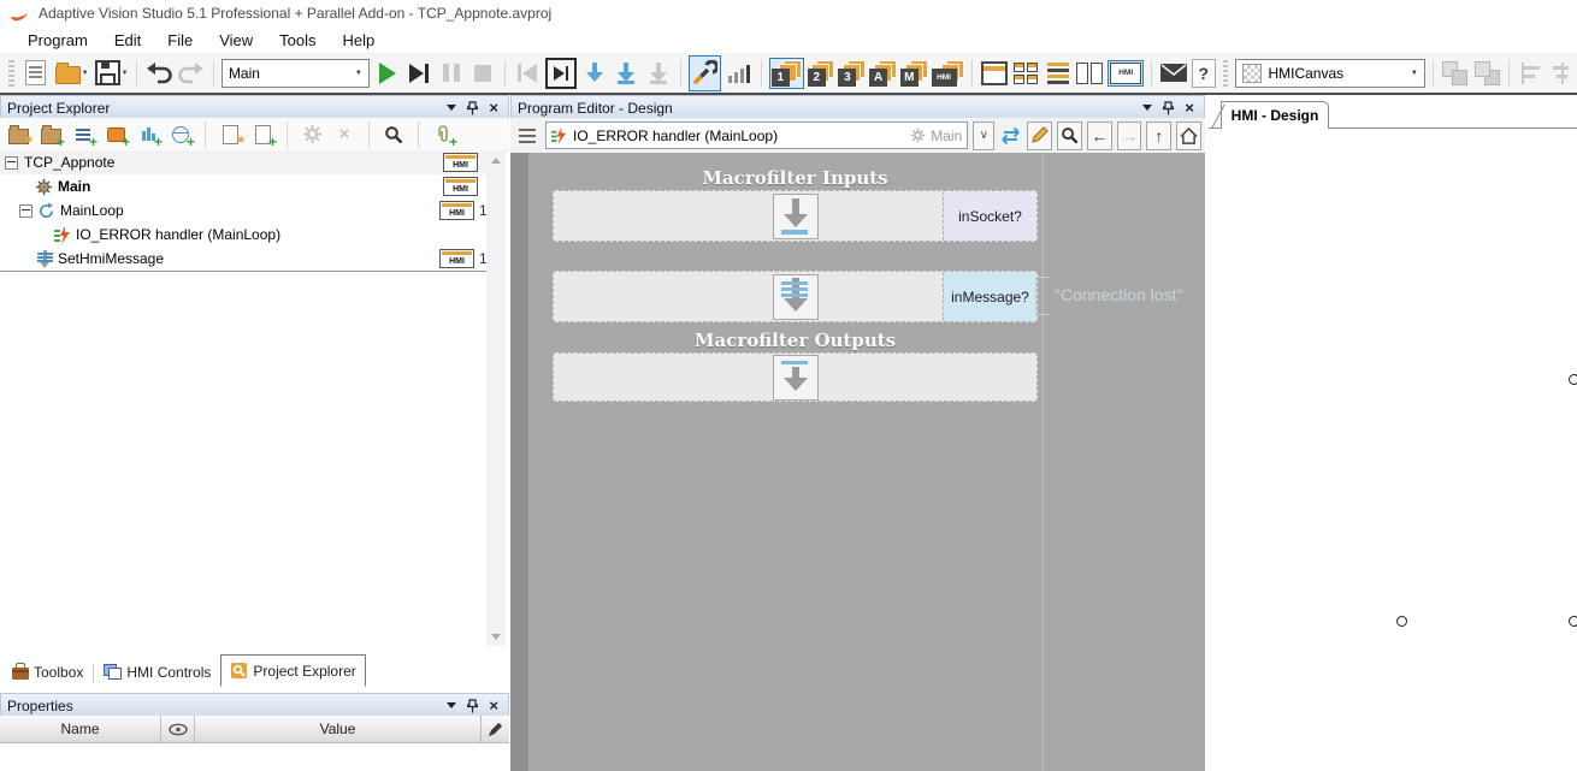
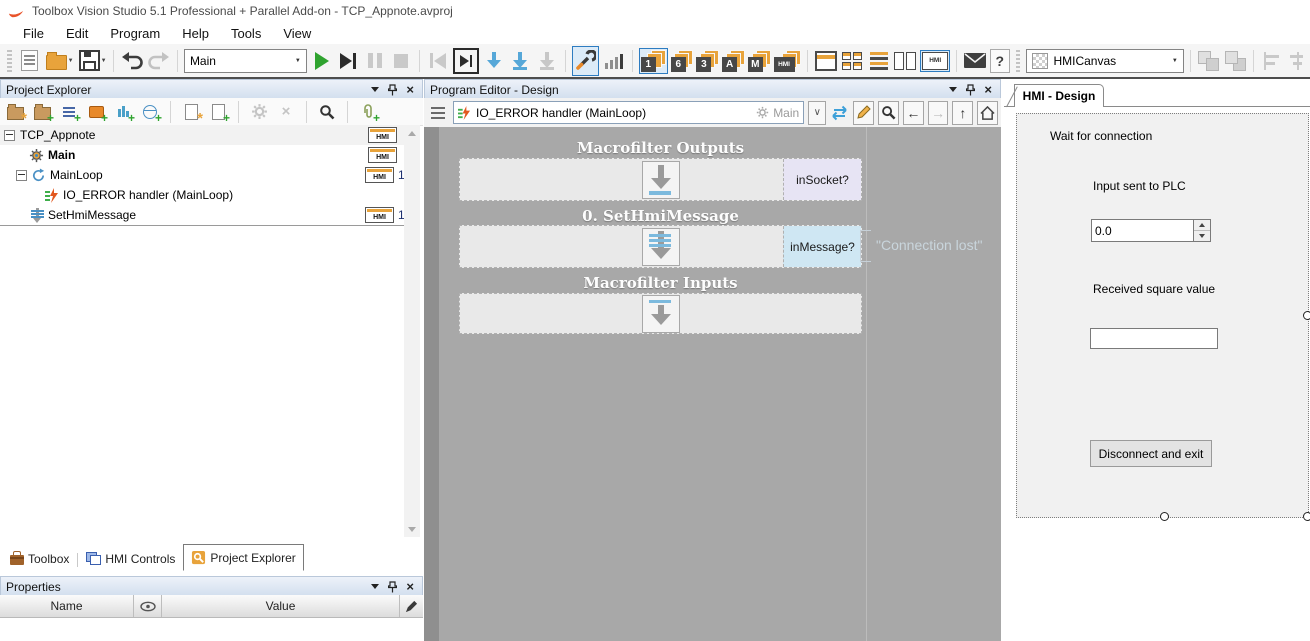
- Adaptive Vision Studio 5.1 Professional + Parallel Add-on - TCP_Appnote.avproj
+ Toolbox Vision Studio 5.1 Professional + Parallel Add-on - TCP_Appnote.avproj
- Program
+ File
  Edit
- File
+ Program
- View
+ Help
  Tools
- Help
+ View
  Main
  1
- 2
+ 6
  3
  A
  M
  ?
  HMICanvas
  Project Explorer
  ×
  *
  +
  +
  +
  +
  +
  *
  +
  ×
  +
  TCP_Appnote
  Main
  MainLoop
  1
  IO_ERROR handler (MainLoop)
  SetHmiMessage
  1
  Toolbox
  HMI Controls
  Project Explorer
  Properties
  ×
  Name
  Value
  Program Editor - Design
  ×
  IO_ERROR handler (MainLoop)
  Main
  ∨
  ←
  →
  ↑
- Macrofilter Inputs
+ Macrofilter Outputs
  inSocket?
+ 0. SetHmiMessage
  inMessage?
  "Connection lost"
- Macrofilter Outputs
+ Macrofilter Inputs
  HMI - Design
+ Wait for connection
+ Input sent to PLC
+ 0.0
+ Received square value
+ Disconnect and exit
